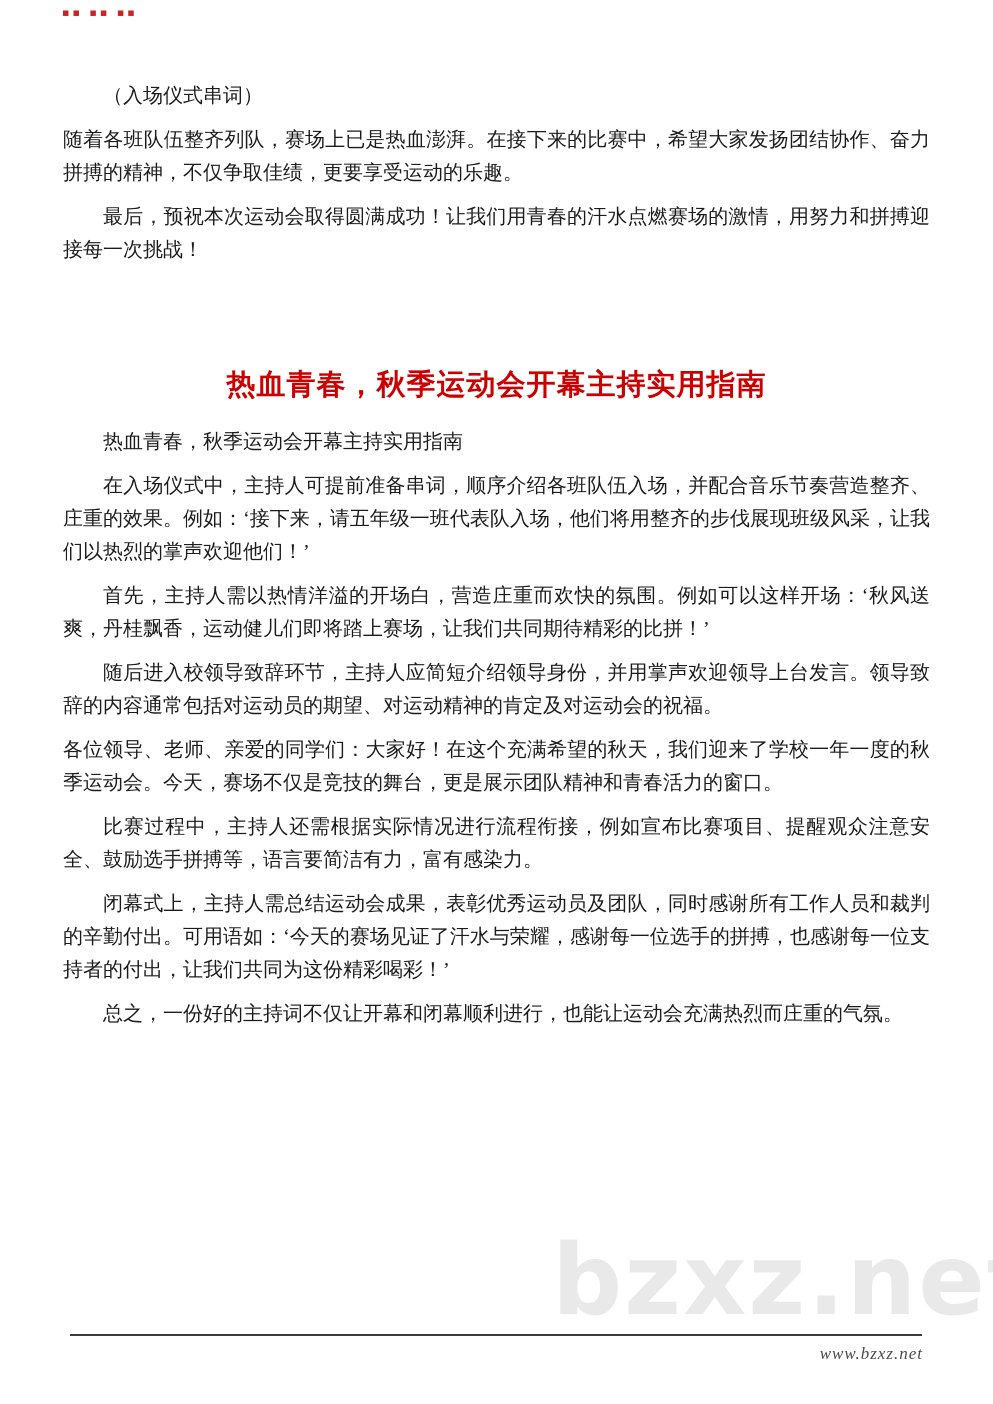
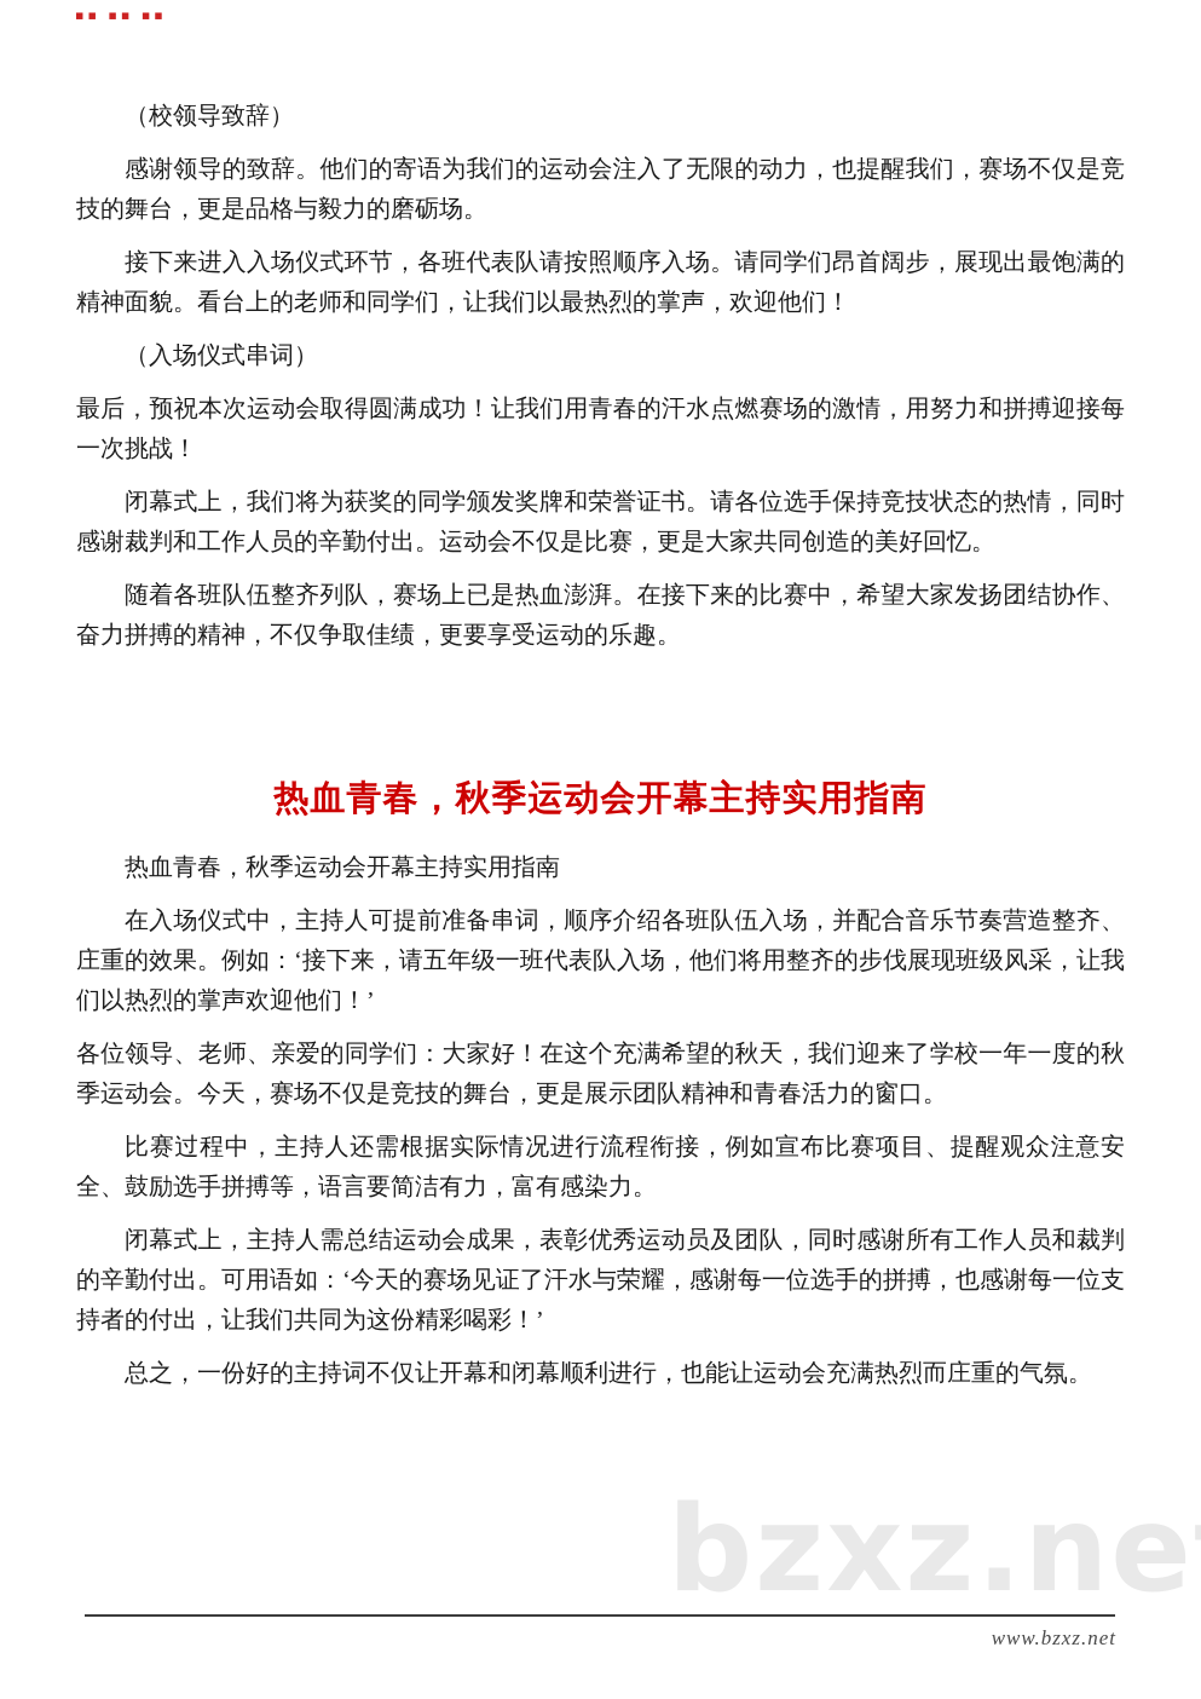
  ▪▪ ▪▪ ▪▪
  bzxz.ne
+ （校领导致辞）
+ 感谢领导的致辞。他们的寄语为我们的运动会注入了无限的动力，也提醒我们，赛场不仅是竞技的舞台，更是品格与毅力的磨砺场。
+ 接下来进入入场仪式环节，各班代表队请按照顺序入场。请同学们昂首阔步，展现出最饱满的精神面貌。看台上的老师和同学们，让我们以最热烈的掌声，欢迎他们！
  （入场仪式串词）
- 随着各班队伍整齐列队，赛场上已是热血澎湃。在接下来的比赛中，希望大家发扬团结协作、奋力拼搏的精神，不仅争取佳绩，更要享受运动的乐趣。
+ 最后，预祝本次运动会取得圆满成功！让我们用青春的汗水点燃赛场的激情，用努力和拼搏迎接每一次挑战！
+ 闭幕式上，我们将为获奖的同学颁发奖牌和荣誉证书。请各位选手保持竞技状态的热情，同时感谢裁判和工作人员的辛勤付出。运动会不仅是比赛，更是大家共同创造的美好回忆。
- 最后，预祝本次运动会取得圆满成功！让我们用青春的汗水点燃赛场的激情，用努力和拼搏迎接每一次挑战！
+ 随着各班队伍整齐列队，赛场上已是热血澎湃。在接下来的比赛中，希望大家发扬团结协作、奋力拼搏的精神，不仅争取佳绩，更要享受运动的乐趣。
  热血青春，秋季运动会开幕主持实用指南
  热血青春，秋季运动会开幕主持实用指南
  在入场仪式中，主持人可提前准备串词，顺序介绍各班队伍入场，并配合音乐节奏营造整齐、庄重的效果。例如：‘接下来，请五年级一班代表队入场，他们将用整齐的步伐展现班级风采，让我们以热烈的掌声欢迎他们！’
- 首先，主持人需以热情洋溢的开场白，营造庄重而欢快的氛围。例如可以这样开场：‘秋风送爽，丹桂飘香，运动健儿们即将踏上赛场，让我们共同期待精彩的比拼！’
- 随后进入校领导致辞环节，主持人应简短介绍领导身份，并用掌声欢迎领导上台发言。领导致辞的内容通常包括对运动员的期望、对运动精神的肯定及对运动会的祝福。
  各位领导、老师、亲爱的同学们：大家好！在这个充满希望的秋天，我们迎来了学校一年一度的秋季运动会。今天，赛场不仅是竞技的舞台，更是展示团队精神和青春活力的窗口。
  比赛过程中，主持人还需根据实际情况进行流程衔接，例如宣布比赛项目、提醒观众注意安全、鼓励选手拼搏等，语言要简洁有力，富有感染力。
  闭幕式上，主持人需总结运动会成果，表彰优秀运动员及团队，同时感谢所有工作人员和裁判的辛勤付出。可用语如：‘今天的赛场见证了汗水与荣耀，感谢每一位选手的拼搏，也感谢每一位支持者的付出，让我们共同为这份精彩喝彩！’
  总之，一份好的主持词不仅让开幕和闭幕顺利进行，也能让运动会充满热烈而庄重的气氛。
  www.bzxz.net
